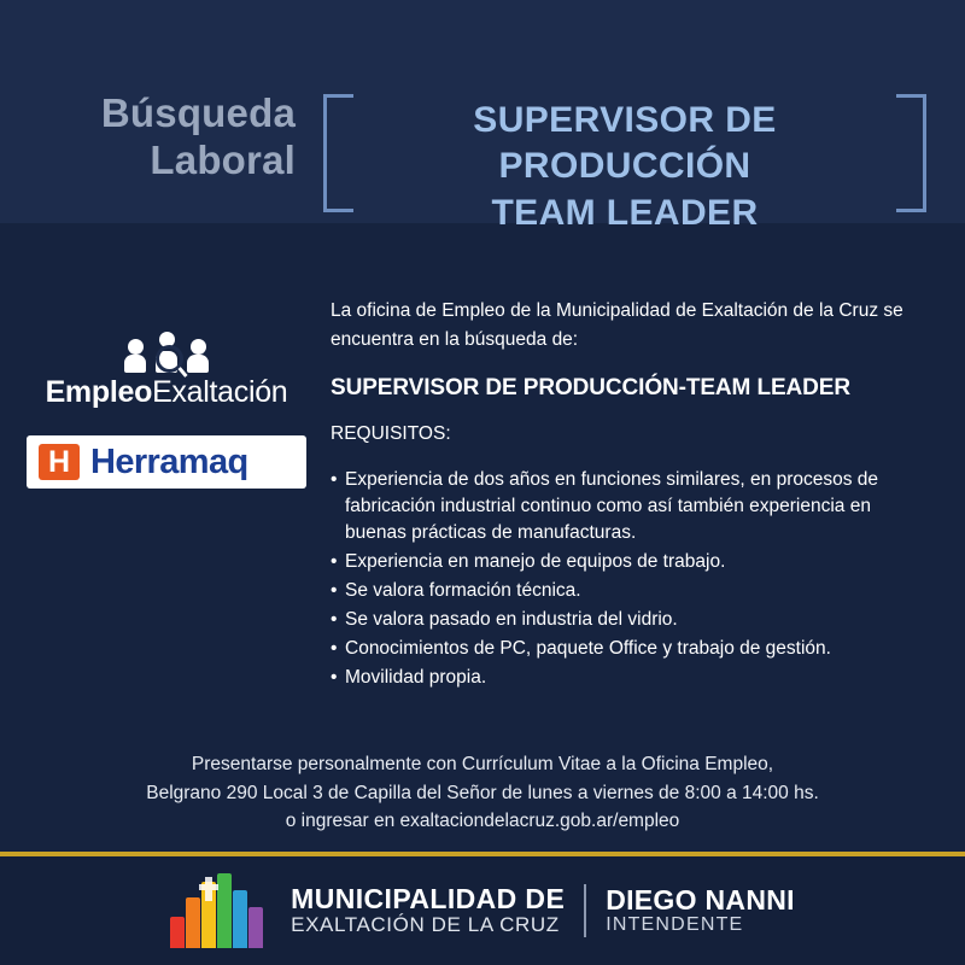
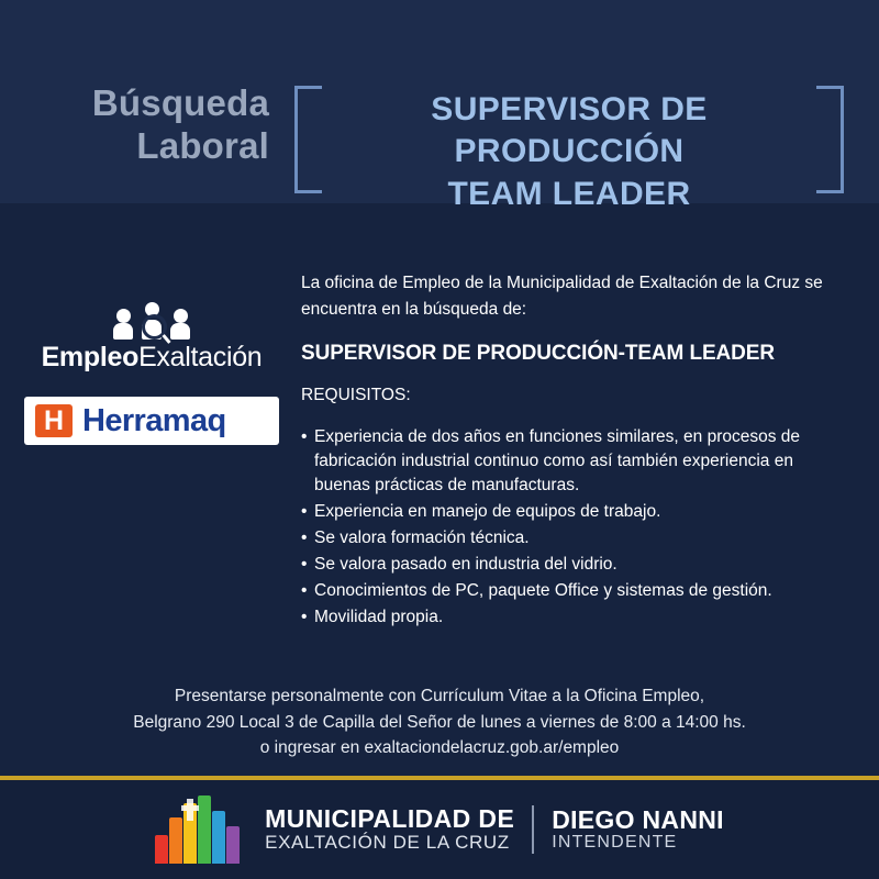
  Búsqueda
  Laboral
  SUPERVISOR DE PRODUCCIÓN
  TEAM LEADER
  EmpleoExaltación
  H
  Herramaq
  La oficina de Empleo de la Municipalidad de Exaltación de la Cruz se encuentra en la búsqueda de:
  SUPERVISOR DE PRODUCCIÓN-TEAM LEADER
  REQUISITOS:
  Experiencia de dos años en funciones similares, en procesos de fabricación industrial continuo como así también experiencia en buenas prácticas de manufacturas.
  Experiencia en manejo de equipos de trabajo.
  Se valora formación técnica.
  Se valora pasado en industria del vidrio.
- Conocimientos de PC, paquete Office y trabajo de gestión.
+ Conocimientos de PC, paquete Office y sistemas de gestión.
  Movilidad propia.
  Presentarse personalmente con Currículum Vitae a la Oficina Empleo,
  Belgrano 290 Local 3 de Capilla del Señor de lunes a viernes de 8:00 a 14:00 hs.
  o ingresar en exaltaciondelacruz.gob.ar/empleo
  MUNICIPALIDAD DE
  EXALTACIÓN DE LA CRUZ
  DIEGO NANNI
  INTENDENTE
